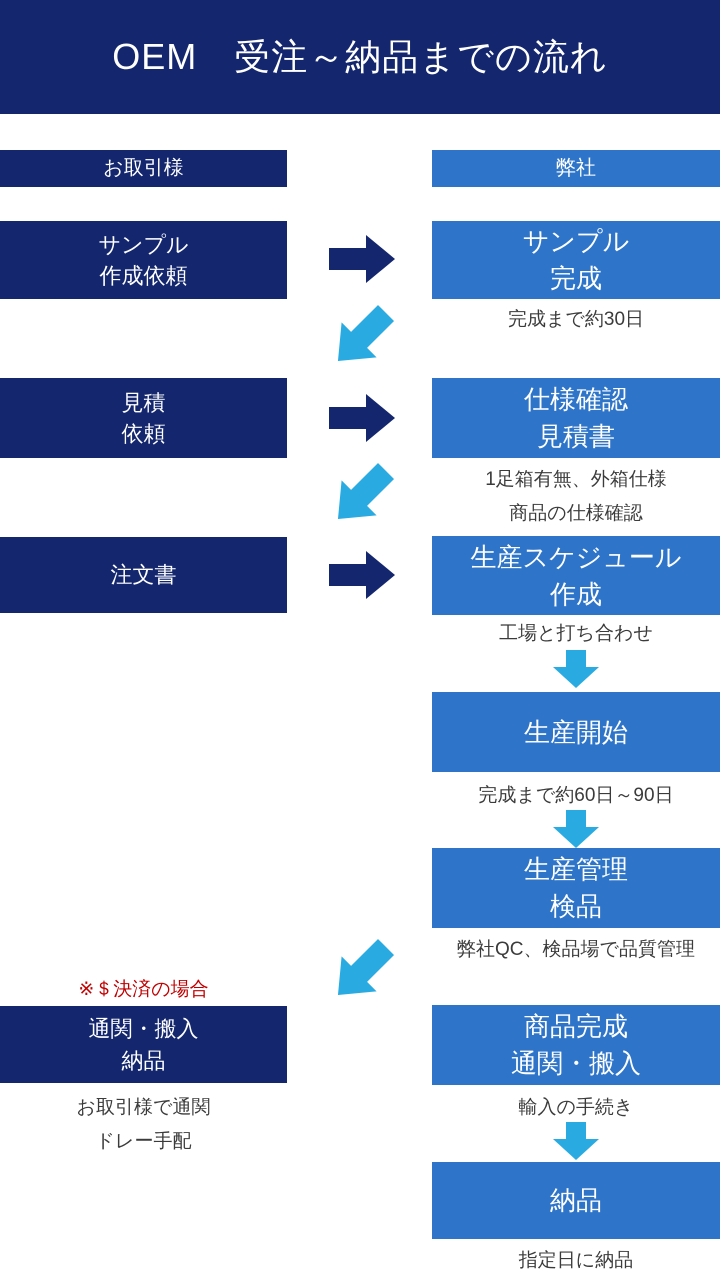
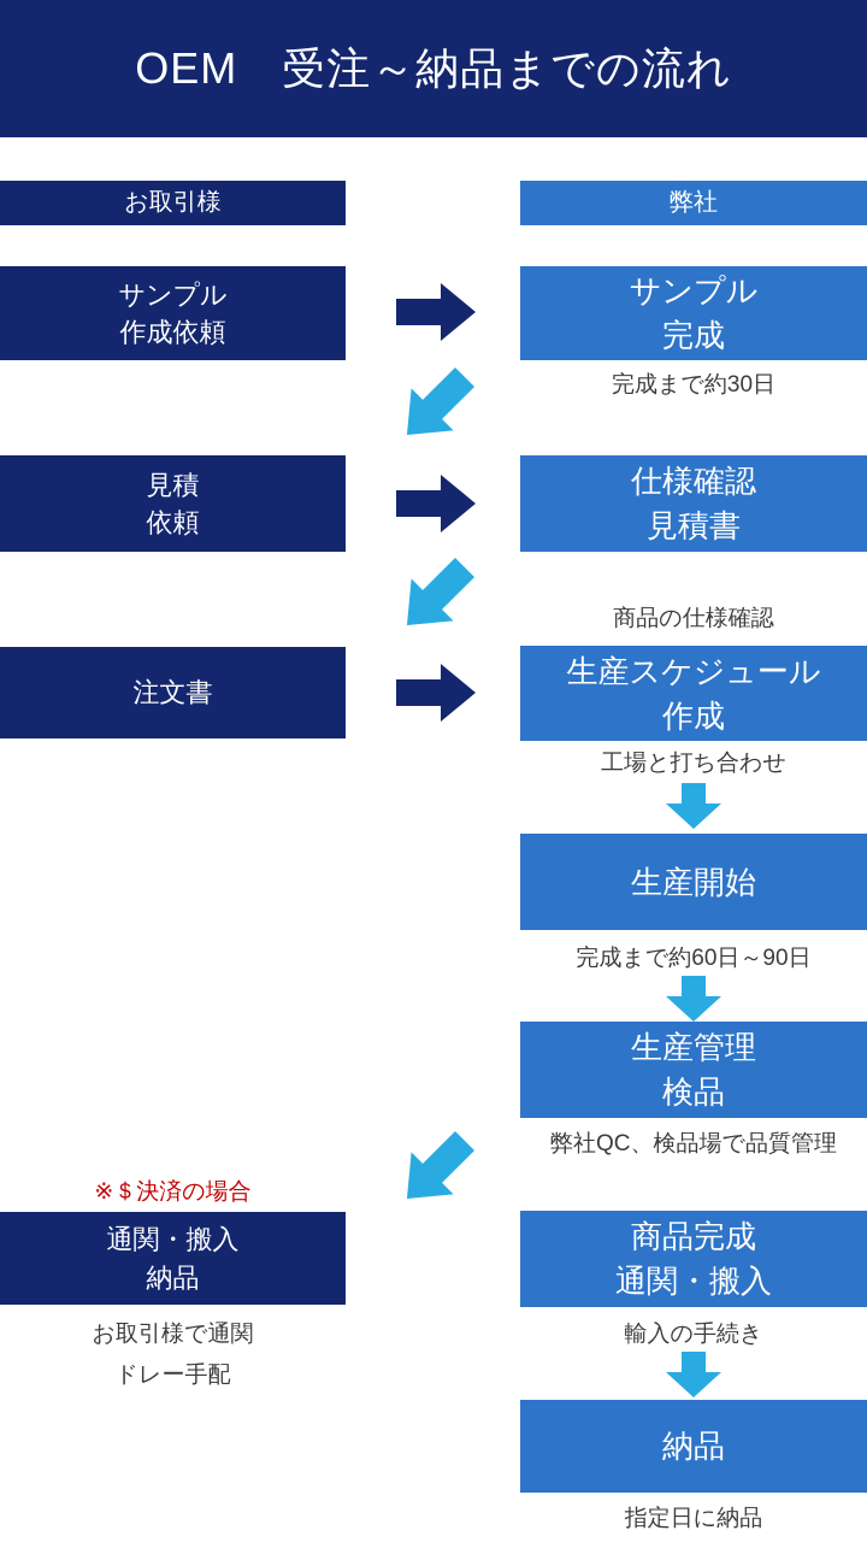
  OEM 受注～納品までの流れ
  お取引様
  弊社
  サンプル
  作成依頼
  サンプル
  完成
  完成まで約30日
  見積
  依頼
  仕様確認
  見積書
- 1足箱有無、外箱仕様
  商品の仕様確認
  注文書
  生産スケジュール
  作成
  工場と打ち合わせ
  生産開始
  完成まで約60日～90日
  生産管理
  検品
  弊社QC、検品場で品質管理
  ※＄決済の場合
  通関・搬入
  納品
  お取引様で通関
  ドレー手配
  商品完成
  通関・搬入
  輸入の手続き
  納品
  指定日に納品
